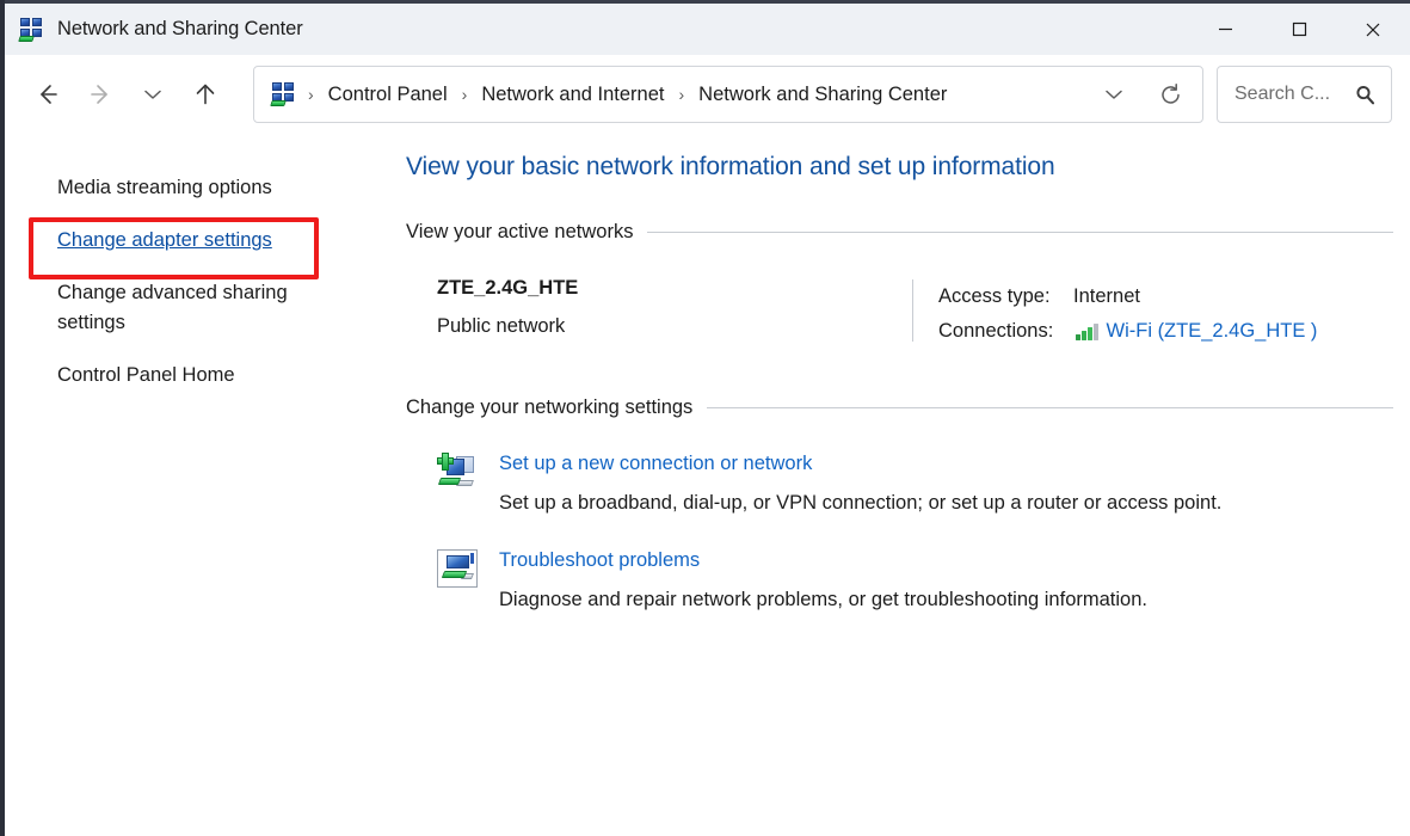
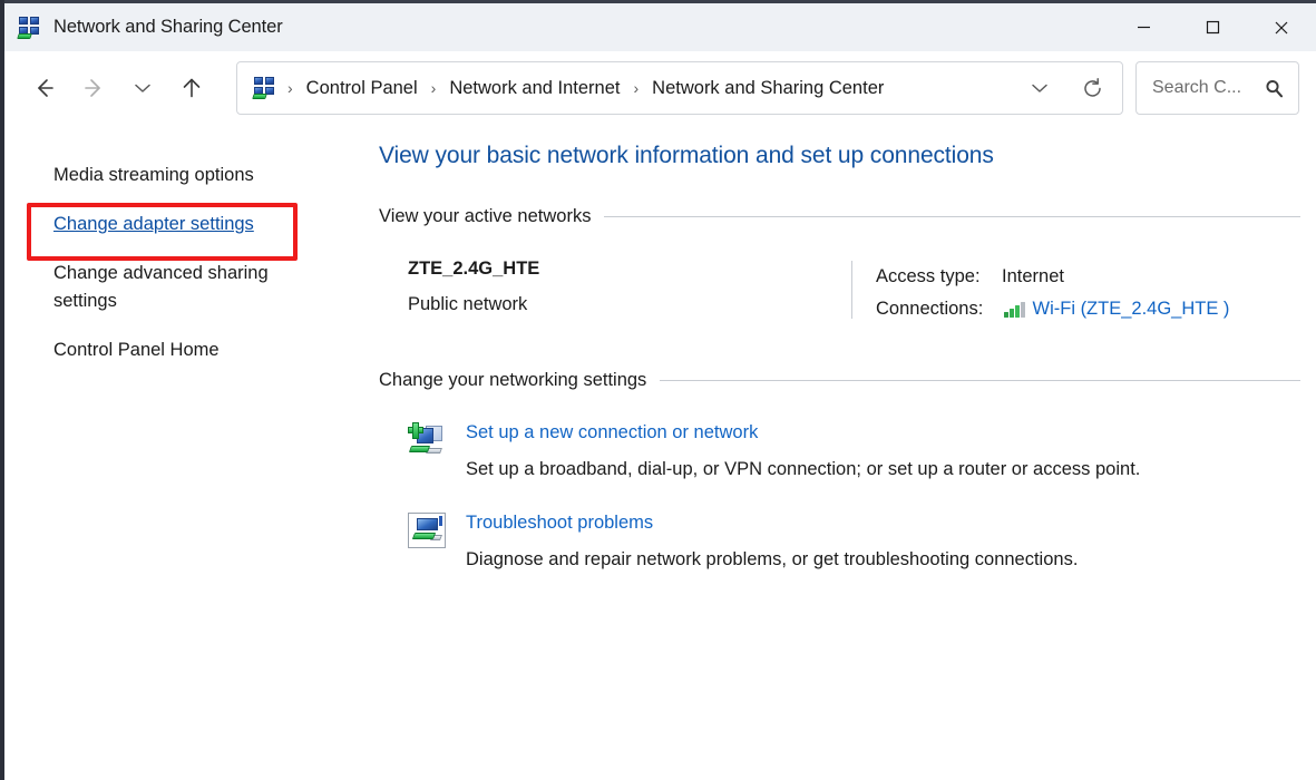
  Network and Sharing Center
  ›
  Control Panel
  ›
  Network and Internet
  ›
  Network and Sharing Center
  Search C...
  Media streaming options
  Change adapter settings
  Change advanced sharing settings
  Control Panel Home
- View your basic network information and set up information
+ View your basic network information and set up connections
  View your active networks
  ZTE_2.4G_HTE
  Public network
  Access type:
  Internet
  Connections:
  Wi-Fi (ZTE_2.4G_HTE )
  Change your networking settings
  Set up a new connection or network
  Set up a broadband, dial-up, or VPN connection; or set up a router or access point.
  Troubleshoot problems
- Diagnose and repair network problems, or get troubleshooting information.
+ Diagnose and repair network problems, or get troubleshooting connections.
